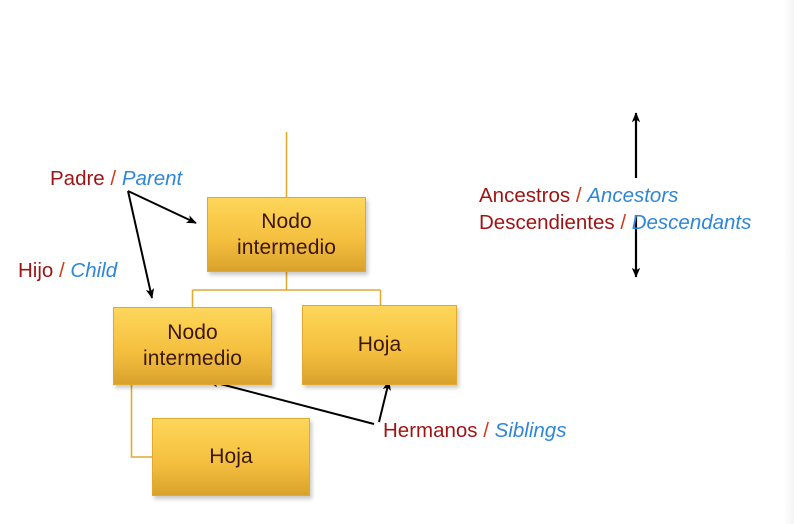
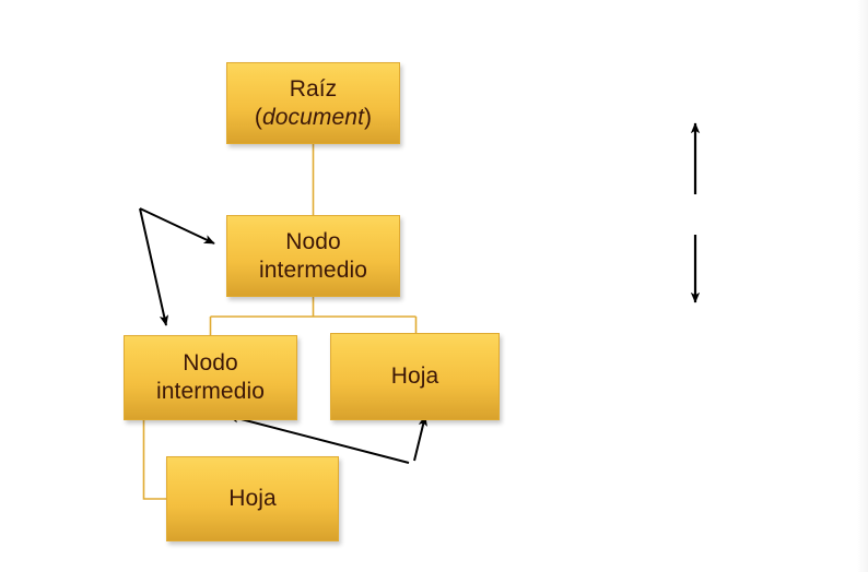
+ Raíz
+ (document)
  Nodo
  intermedio
  Nodo
  intermedio
  Hoja
  Hoja
- Padre / Parent
- Hijo / Child
- Hermanos / Siblings
- Ancestros / Ancestors
- Descendientes / Descendants
